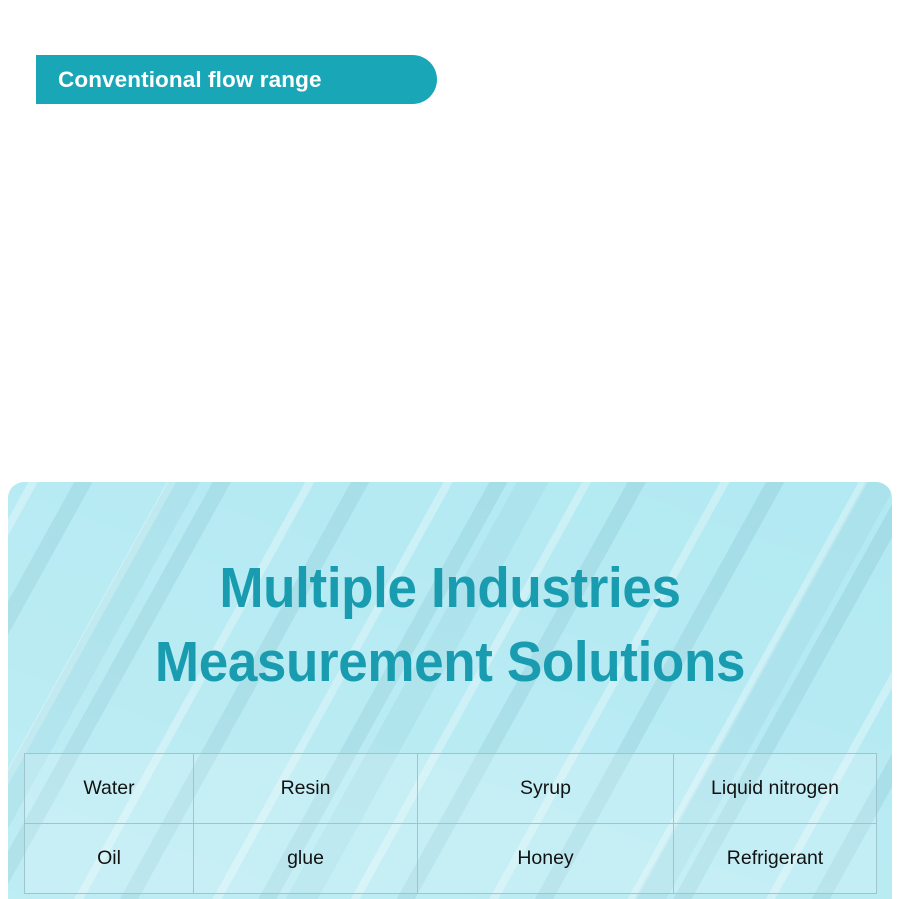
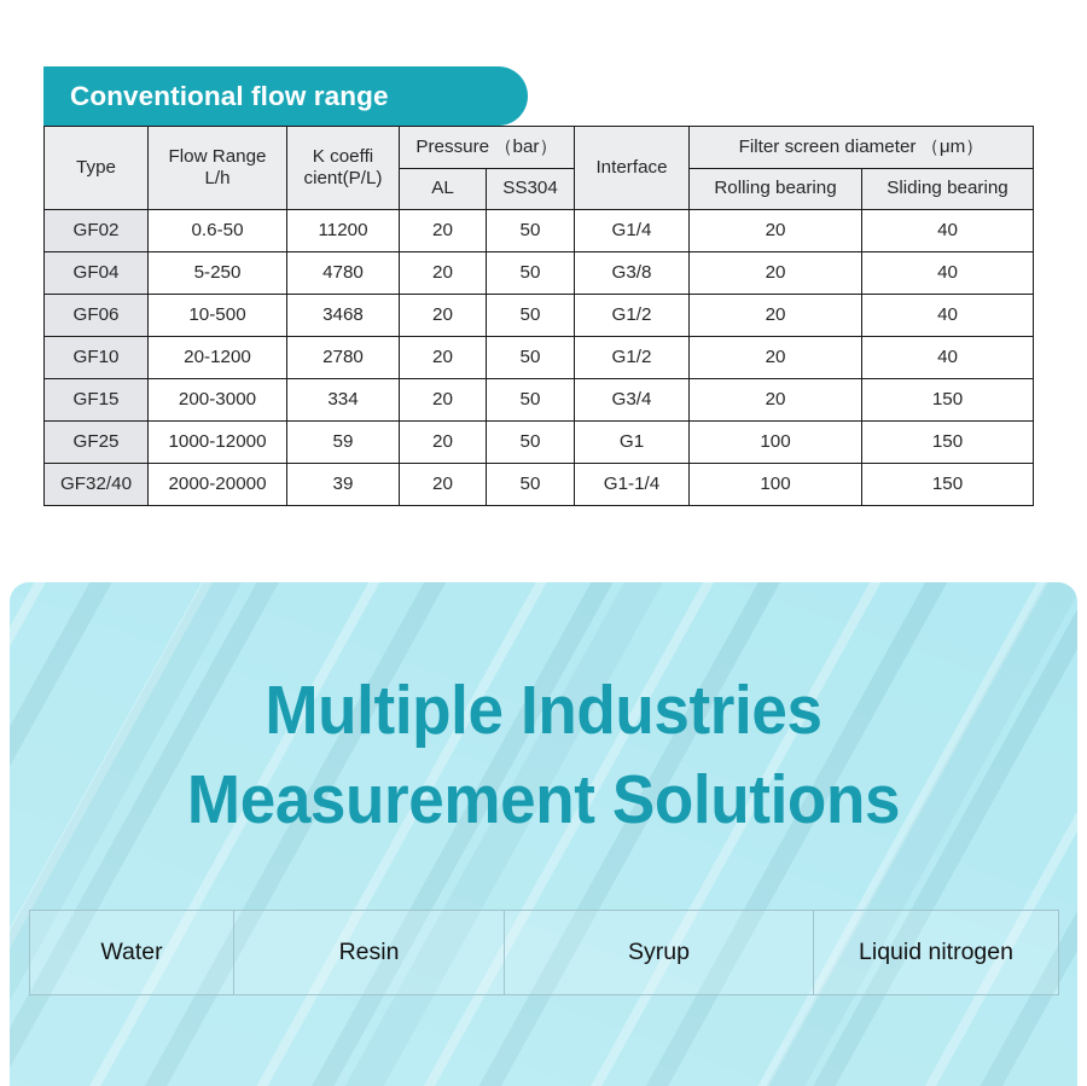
  Conventional flow range
+ Type	Flow Range L/h	K coeffi cient(P/L)	Pressure （bar）	Interface	Filter screen diameter （μm）
+ AL	SS304	Rolling bearing	Sliding bearing
+ GF02	0.6-50	11200	20	50	G1/4	20	40
+ GF04	5-250	4780	20	50	G3/8	20	40
+ GF06	10-500	3468	20	50	G1/2	20	40
+ GF10	20-1200	2780	20	50	G1/2	20	40
+ GF15	200-3000	334	20	50	G3/4	20	150
+ GF25	1000-12000	59	20	50	G1	100	150
+ GF32/40	2000-20000	39	20	50	G1-1/4	100	150
  Multiple Industries
  Measurement Solutions
  Water	Resin	Syrup	Liquid nitrogen
- Oil	glue	Honey	Refrigerant
